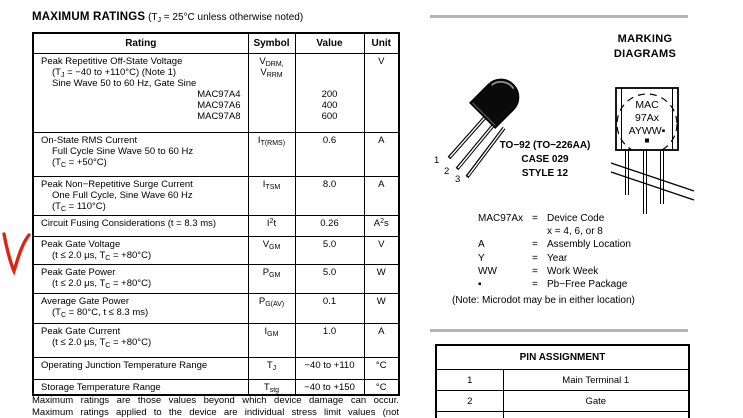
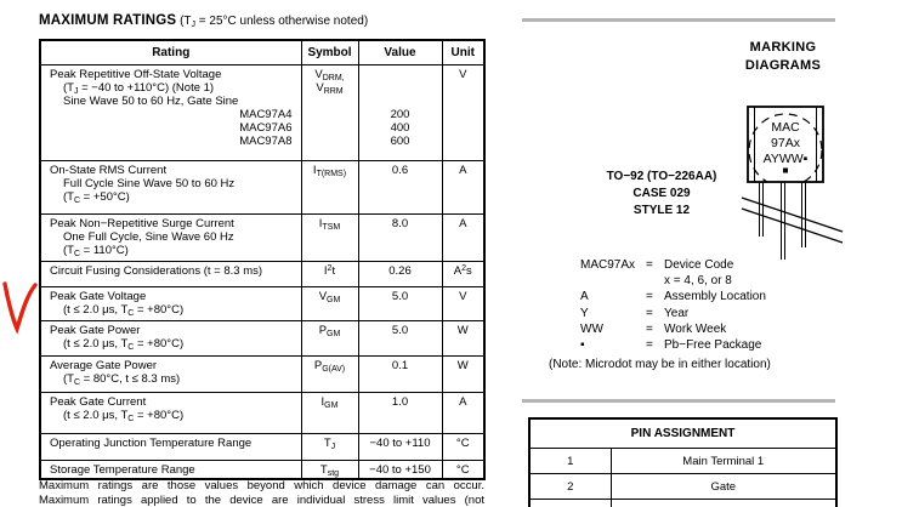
  MAXIMUM RATINGS (T = 25°C unless otherwise noted)
  Rating	Symbol	Value	Unit
  Peak Repetitive Off-State Voltage(T = −40 to +110°C) (Note 1)Sine Wave 50 to 60 Hz, Gate SineMAC97A4MAC97A6MAC97A8	VV	200400600	V
  On-State RMS CurrentFull Cycle Sine Wave 50 to 60 Hz(T = +50°C)	I	0.6	A
  Peak Non−Repetitive Surge CurrentOne Full Cycle, Sine Wave 60 Hz(T = 110°C)	I	8.0	A
  Circuit Fusing Considerations (t = 8.3 ms)	I t	0.26	A s
  Peak Gate Voltage(t ≤ 2.0 μs, T = +80°C)	V	5.0	V
  Peak Gate Power(t ≤ 2.0 μs, T = +80°C)	P	5.0	W
  Average Gate Power(T = 80°C, t ≤ 8.3 ms)	P	0.1	W
  Peak Gate Current(t ≤ 2.0 μs, T = +80°C)	I	1.0	A
  Operating Junction Temperature Range	T	−40 to +110	°C
  Storage Temperature Range	T	−40 to +150	°C
  Maximum ratings are those values beyond which device damage can occur.
  Maximum ratings applied to the device are individual stress limit values (not
  MARKING
  DIAGRAMS
- 1
- 2
- 3
  TO−92 (TO−226AA)
  CASE 029
  STYLE 12
  MAC
  97Ax
  AYWW▪
  MAC97Ax
  =
  Device Code
  x = 4, 6, or 8
  A
  =
  Assembly Location
  Y
  =
  Year
  WW
  =
  Work Week
  ▪
  =
  Pb−Free Package
  (Note: Microdot may be in either location)
  PIN ASSIGNMENT
  1	Main Terminal 1
  2	Gate
